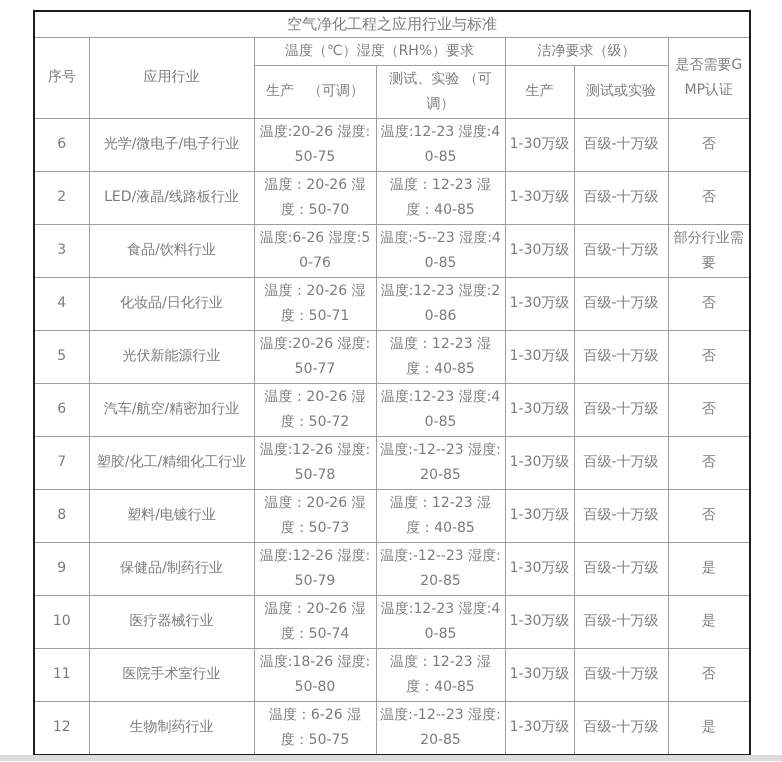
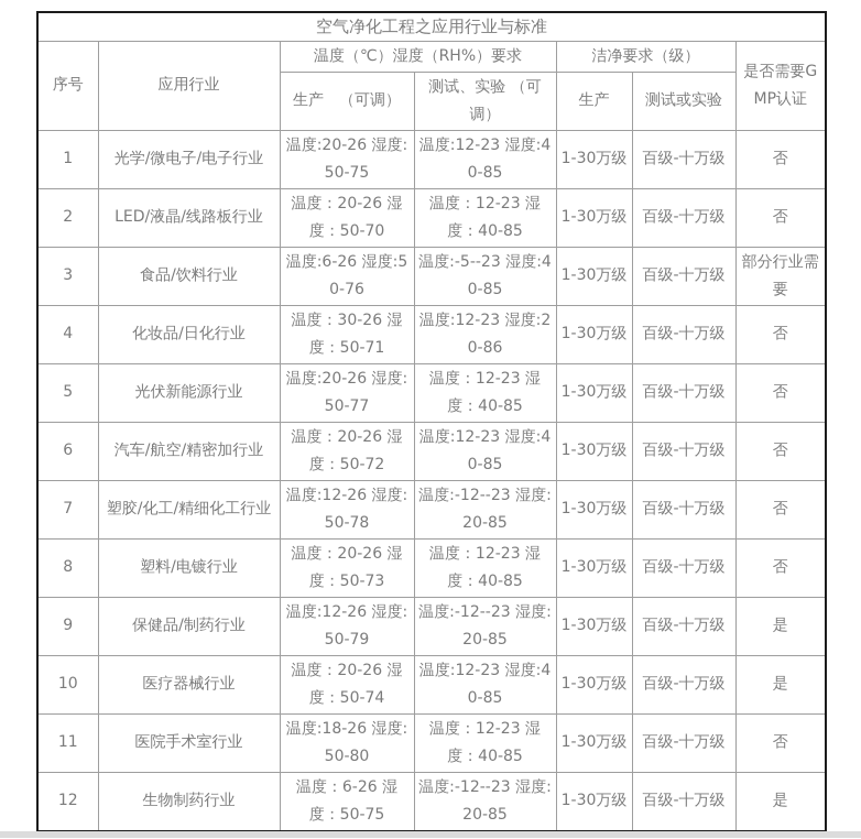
  空气净化工程之应用行业与标准
  序号	应用行业	温度（℃）湿度（RH%）要求	洁净要求（级）	是否需要GMP认证
  生产 （可调）	测试、实验 （可调）	生产	测试或实验
- 6	光学/微电子/电子行业	温度:20-26 湿度:50-75	温度:12-23 湿度:40-85	1-30万级	百级-十万级	否
+ 1	光学/微电子/电子行业	温度:20-26 湿度:50-75	温度:12-23 湿度:40-85	1-30万级	百级-十万级	否
  2	LED/液晶/线路板行业	温度：20-26 湿度：50-70	温度：12-23 湿度：40-85	1-30万级	百级-十万级	否
  3	食品/饮料行业	温度:6-26 湿度:50-76	温度:-5--23 湿度:40-85	1-30万级	百级-十万级	部分行业需要
- 4	化妆品/日化行业	温度：20-26 湿度：50-71	温度:12-23 湿度:20-86	1-30万级	百级-十万级	否
+ 4	化妆品/日化行业	温度：30-26 湿度：50-71	温度:12-23 湿度:20-86	1-30万级	百级-十万级	否
  5	光伏新能源行业	温度:20-26 湿度:50-77	温度：12-23 湿度：40-85	1-30万级	百级-十万级	否
  6	汽车/航空/精密加行业	温度：20-26 湿度：50-72	温度:12-23 湿度:40-85	1-30万级	百级-十万级	否
  7	塑胶/化工/精细化工行业	温度:12-26 湿度:50-78	温度:-12--23 湿度:20-85	1-30万级	百级-十万级	否
  8	塑料/电镀行业	温度：20-26 湿度：50-73	温度：12-23 湿度：40-85	1-30万级	百级-十万级	否
  9	保健品/制药行业	温度:12-26 湿度:50-79	温度:-12--23 湿度:20-85	1-30万级	百级-十万级	是
  10	医疗器械行业	温度：20-26 湿度：50-74	温度:12-23 湿度:40-85	1-30万级	百级-十万级	是
  11	医院手术室行业	温度:18-26 湿度:50-80	温度：12-23 湿度：40-85	1-30万级	百级-十万级	否
  12	生物制药行业	温度：6-26 湿度：50-75	温度:-12--23 湿度:20-85	1-30万级	百级-十万级	是
